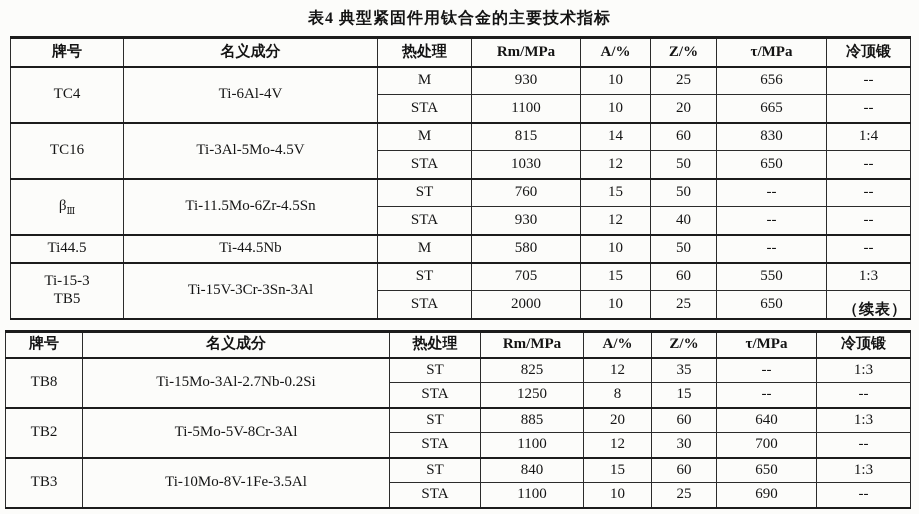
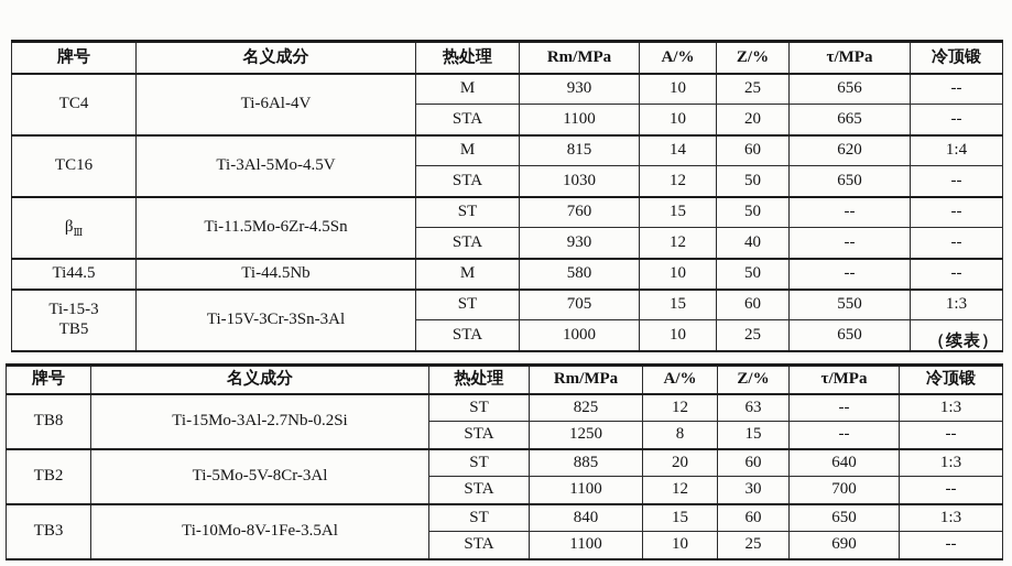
- 表4 典型紧固件用钛合金的主要技术指标
  牌号	名义成分	热处理	Rm/MPa	A/%	Z/%	τ/MPa	冷顶锻
  TC4	Ti-6Al-4V	M	930	10	25	656	--
  STA	1100	10	20	665	--
- TC16	Ti-3Al-5Mo-4.5V	M	815	14	60	830	1:4
+ TC16	Ti-3Al-5Mo-4.5V	M	815	14	60	620	1:4
  STA	1030	12	50	650	--
  βⅢ	Ti-11.5Mo-6Zr-4.5Sn	ST	760	15	50	--	--
  STA	930	12	40	--	--
  Ti44.5	Ti-44.5Nb	M	580	10	50	--	--
  Ti-15-3TB5	Ti-15V-3Cr-3Sn-3Al	ST	705	15	60	550	1:3
- STA	2000	10	25	650	--
+ STA	1000	10	25	650	--
  （续表）
  牌号	名义成分	热处理	Rm/MPa	A/%	Z/%	τ/MPa	冷顶锻
- TB8	Ti-15Mo-3Al-2.7Nb-0.2Si	ST	825	12	35	--	1:3
+ TB8	Ti-15Mo-3Al-2.7Nb-0.2Si	ST	825	12	63	--	1:3
  STA	1250	8	15	--	--
  TB2	Ti-5Mo-5V-8Cr-3Al	ST	885	20	60	640	1:3
  STA	1100	12	30	700	--
  TB3	Ti-10Mo-8V-1Fe-3.5Al	ST	840	15	60	650	1:3
  STA	1100	10	25	690	--
